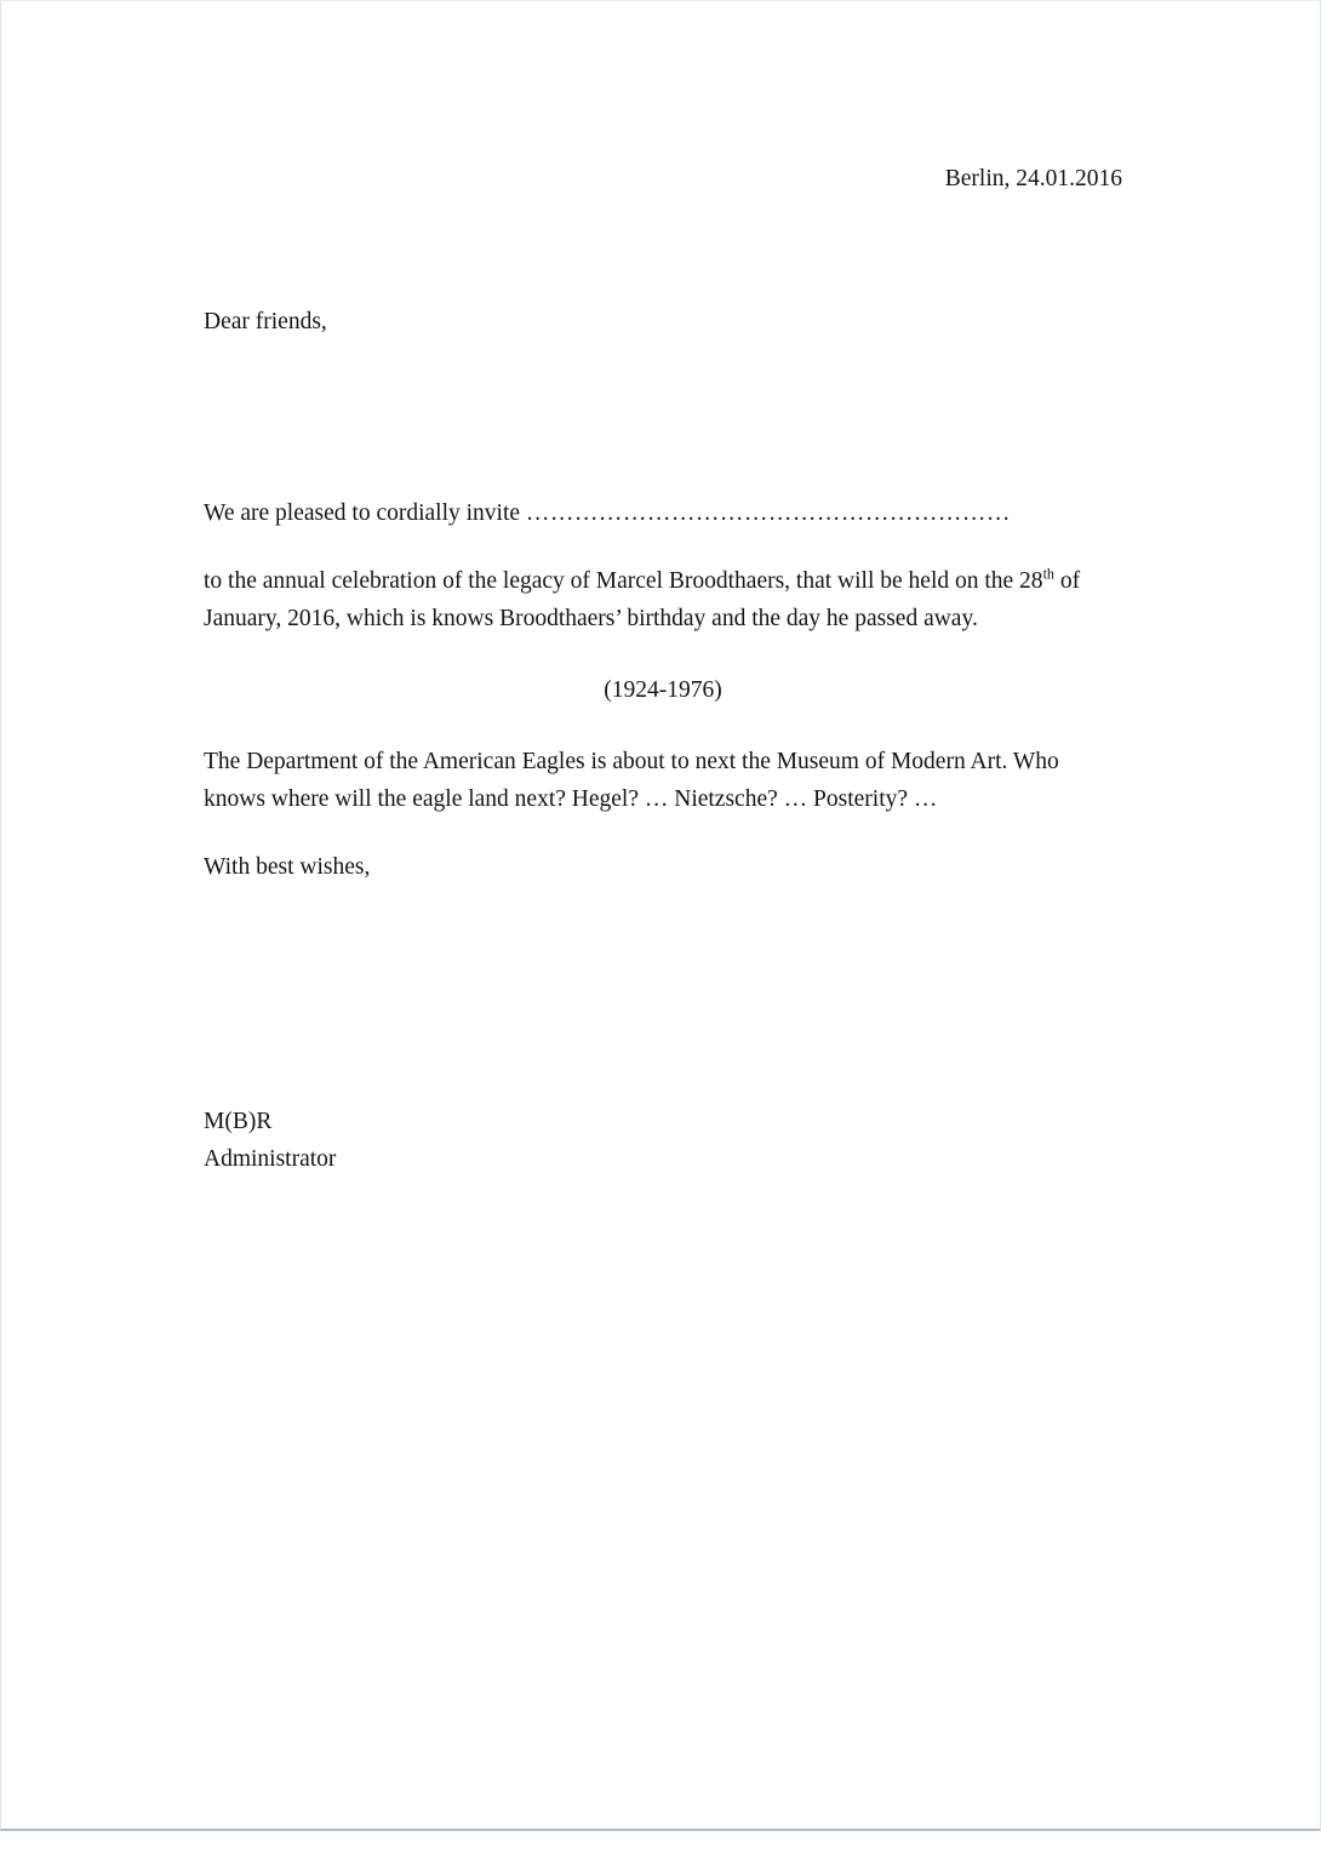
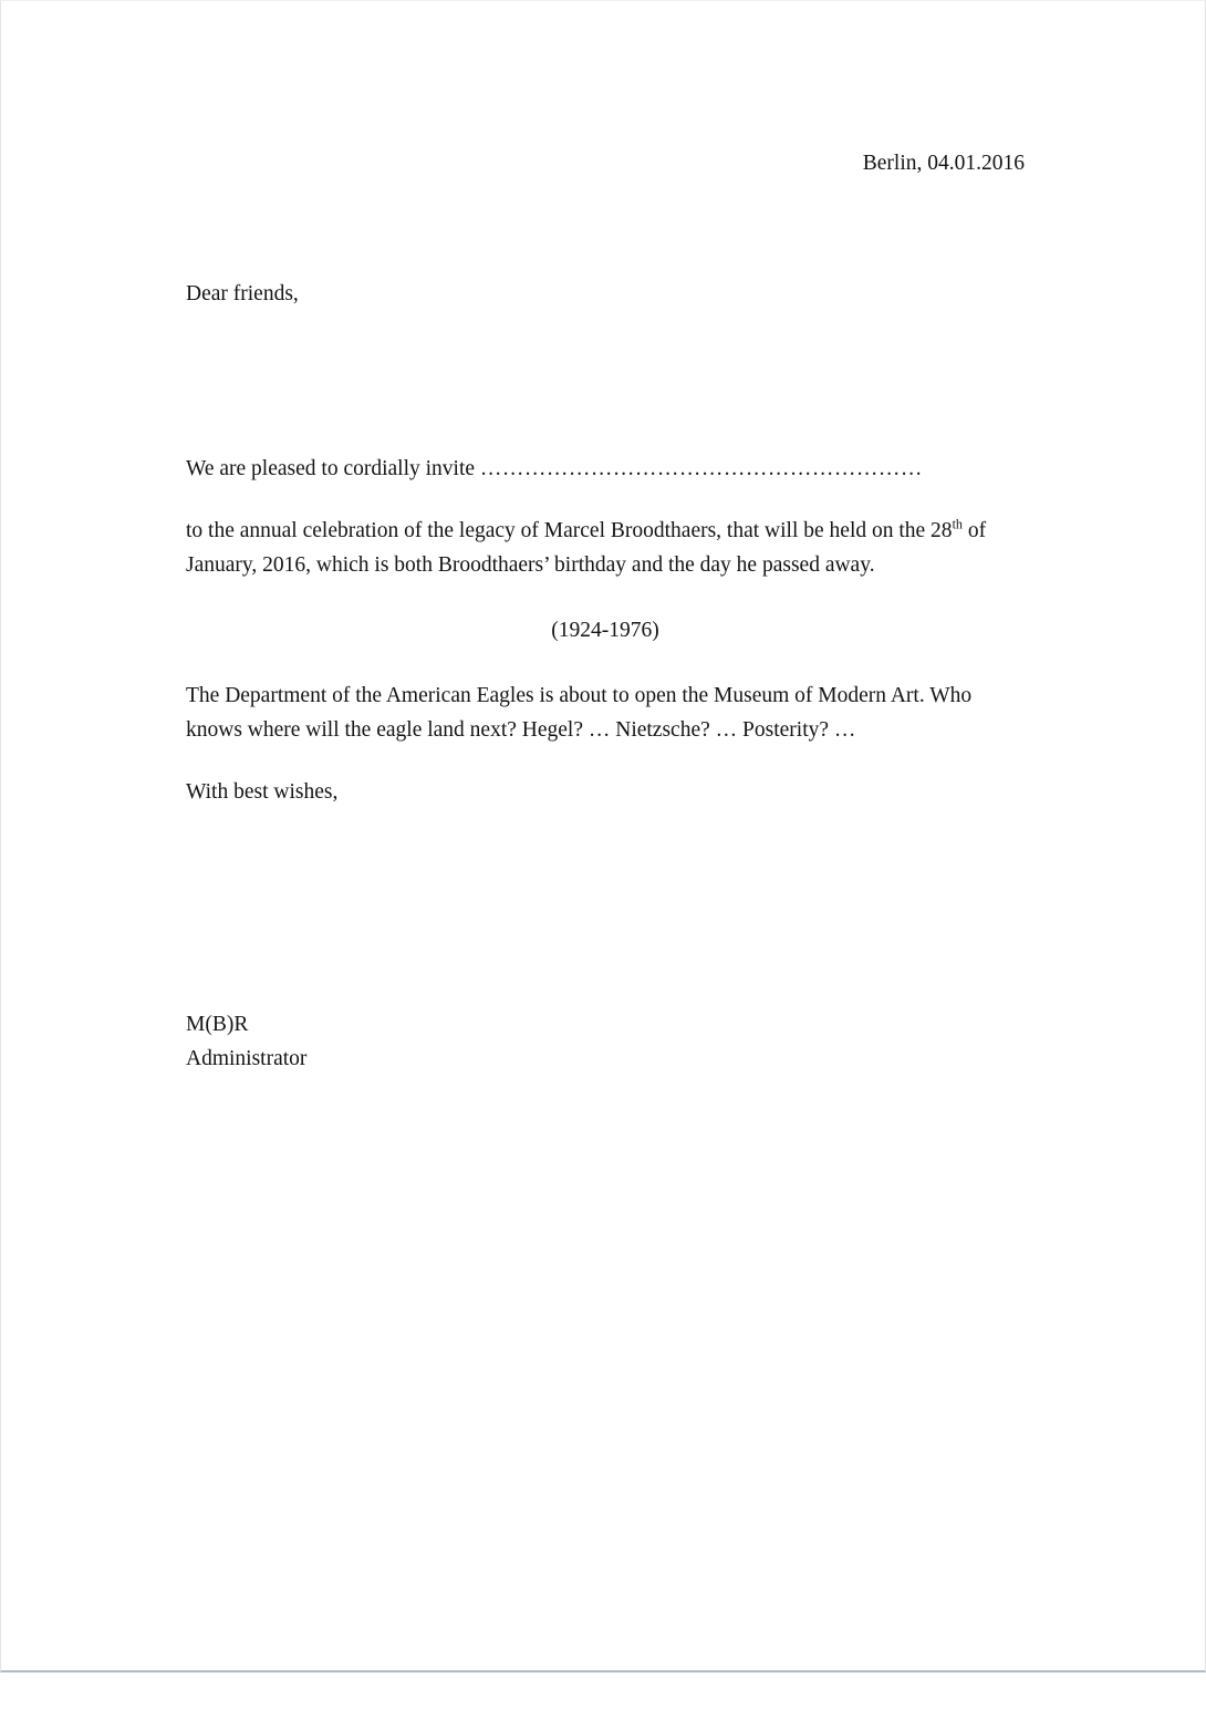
- Berlin, 24.01.2016
+ Berlin, 04.01.2016
  Dear friends,
  We are pleased to cordially invite ……………………………………………………
- to the annual celebration of the legacy of Marcel Broodthaers, that will be held on the 28th of January, 2016, which is knows Broodthaers’ birthday and the day he passed away.
+ to the annual celebration of the legacy of Marcel Broodthaers, that will be held on the 28th of January, 2016, which is both Broodthaers’ birthday and the day he passed away.
  (1924-1976)
- The Department of the American Eagles is about to next the Museum of Modern Art. Who knows where will the eagle land next? Hegel? … Nietzsche? … Posterity? …
+ The Department of the American Eagles is about to open the Museum of Modern Art. Who knows where will the eagle land next? Hegel? … Nietzsche? … Posterity? …
  With best wishes,
  M(B)R
  Administrator
